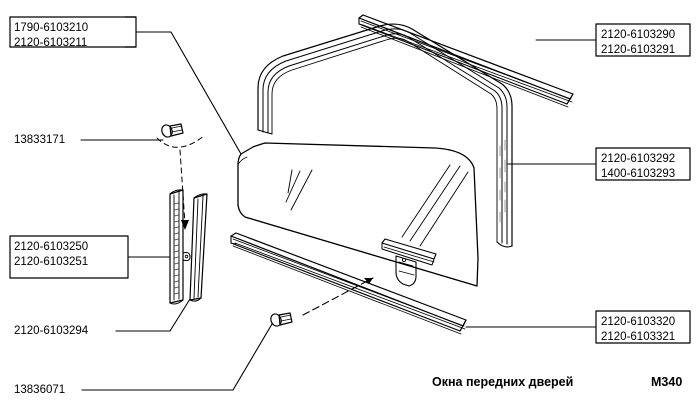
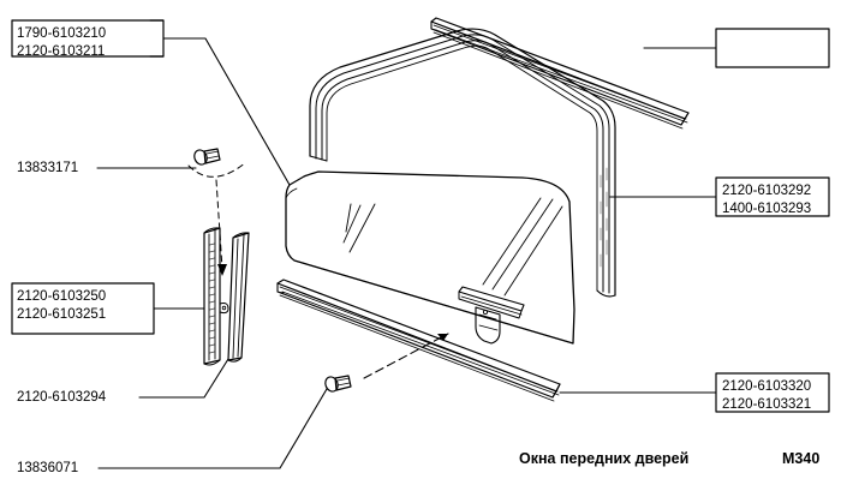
  1790-6103210
  2120-6103211
  13833171
  2120-6103250
  2120-6103251
  2120-6103294
  13836071
- 2120-6103290
- 2120-6103291
  2120-6103292
  1400-6103293
  2120-6103320
  2120-6103321
  Окна передних дверей
  М340
